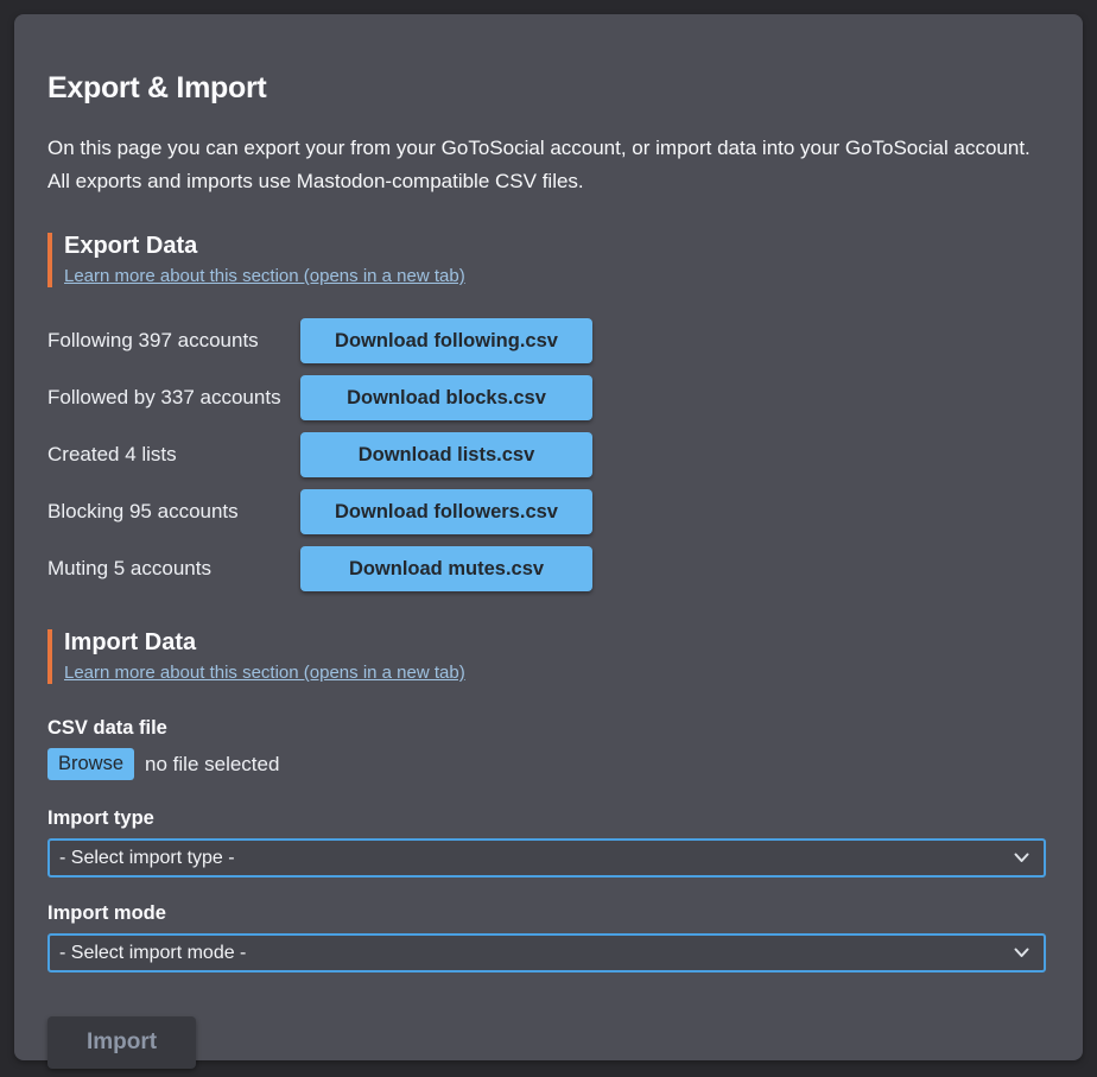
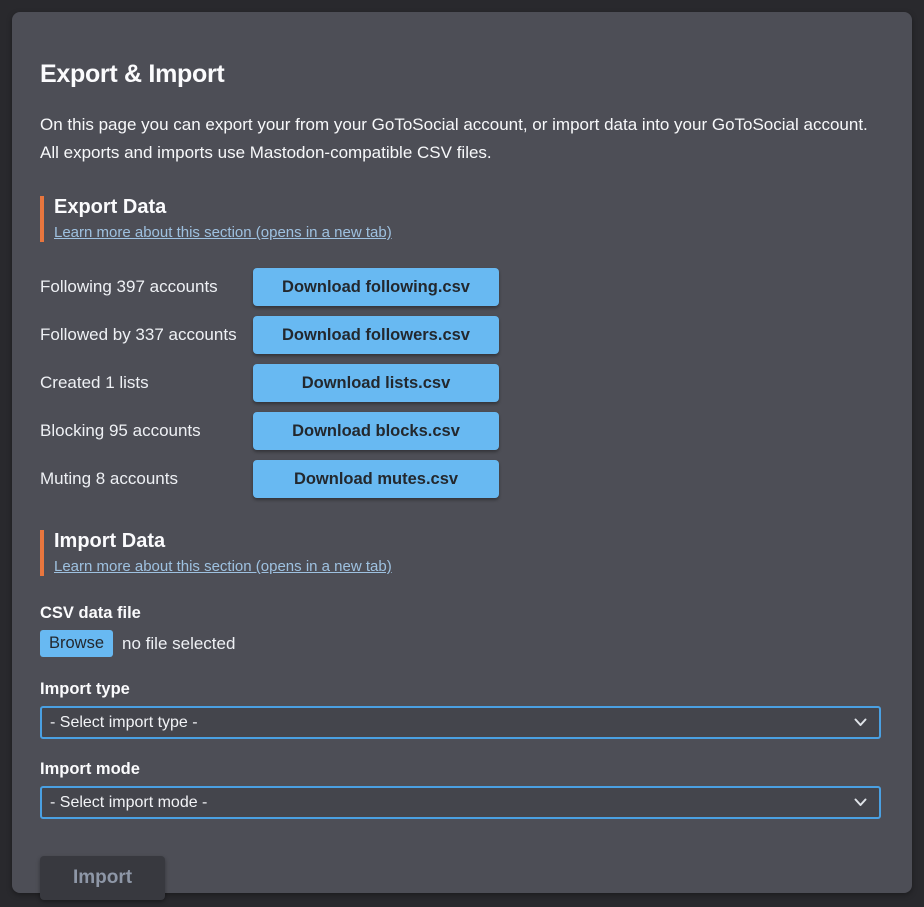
  Export & Import
  On this page you can export your from your GoToSocial account, or import data into your GoToSocial account. All exports and imports use Mastodon-compatible CSV files.
  Export Data
  Learn more about this section (opens in a new tab)
  Following 397 accounts
  Download following.csv
  Followed by 337 accounts
- Download blocks.csv
+ Download followers.csv
- Created 4 lists
+ Created 1 lists
  Download lists.csv
  Blocking 95 accounts
- Download followers.csv
+ Download blocks.csv
- Muting 5 accounts
+ Muting 8 accounts
  Download mutes.csv
  Import Data
  Learn more about this section (opens in a new tab)
  CSV data file
  Browse
  no file selected
  Import type
  - Select import type -
  Import mode
  - Select import mode -
  Import
